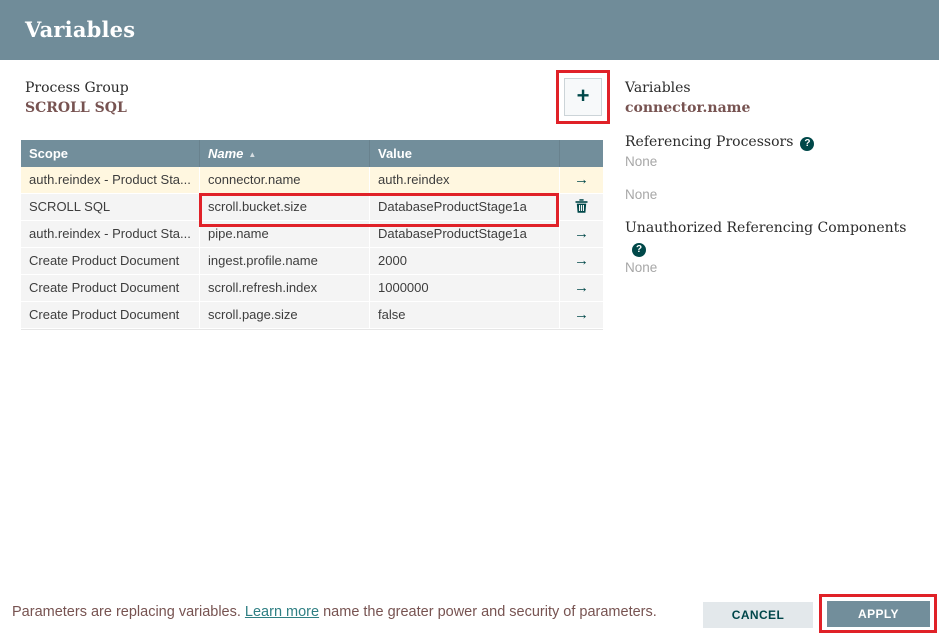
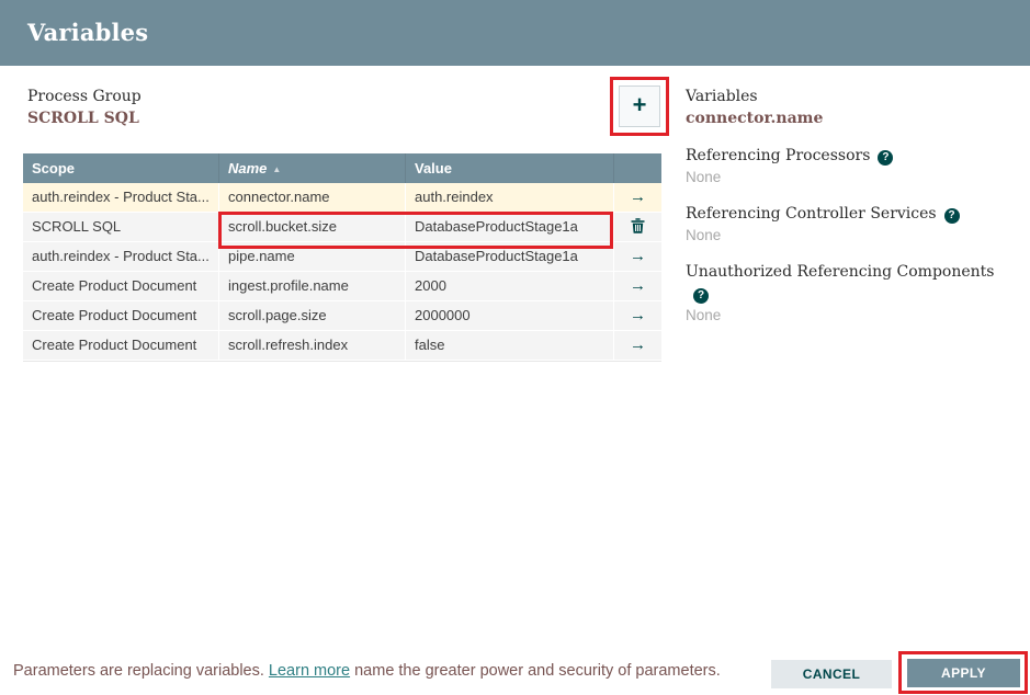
  Variables
  Process Group
  SCROLL SQL
  +
  Scope
  Name ▲
  Value
  auth.reindex - Product Sta...
  connector.name
  auth.reindex
  →
  SCROLL SQL
  scroll.bucket.size
  DatabaseProductStage1a
  auth.reindex - Product Sta...
  pipe.name
  DatabaseProductStage1a
  →
  Create Product Document
  ingest.profile.name
  2000
  →
  Create Product Document
- scroll.refresh.index
+ scroll.page.size
- 1000000
+ 2000000
  →
  Create Product Document
- scroll.page.size
+ scroll.refresh.index
  false
  →
  Variables
  connector.name
  Referencing Processors ?
  None
+ Referencing Controller Services ?
  None
  Unauthorized Referencing Components?
  None
  Parameters are replacing variables. Learn more name the greater power and security of parameters.
  CANCEL
  APPLY
